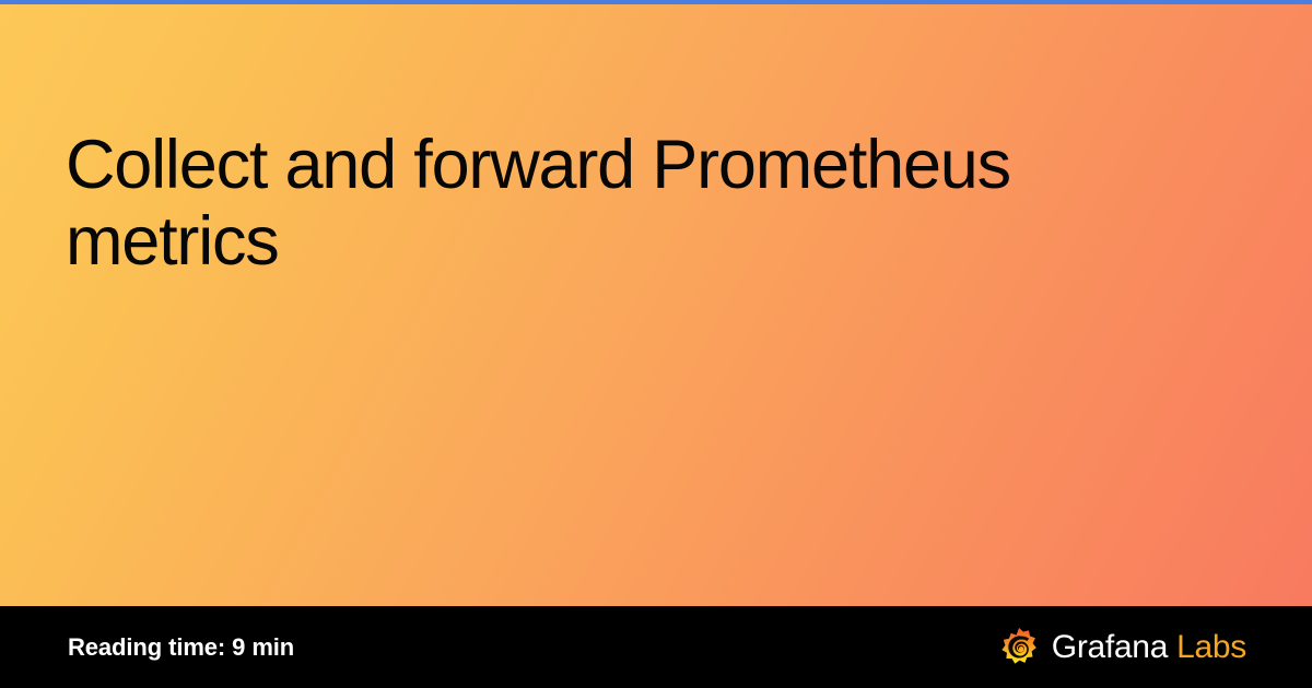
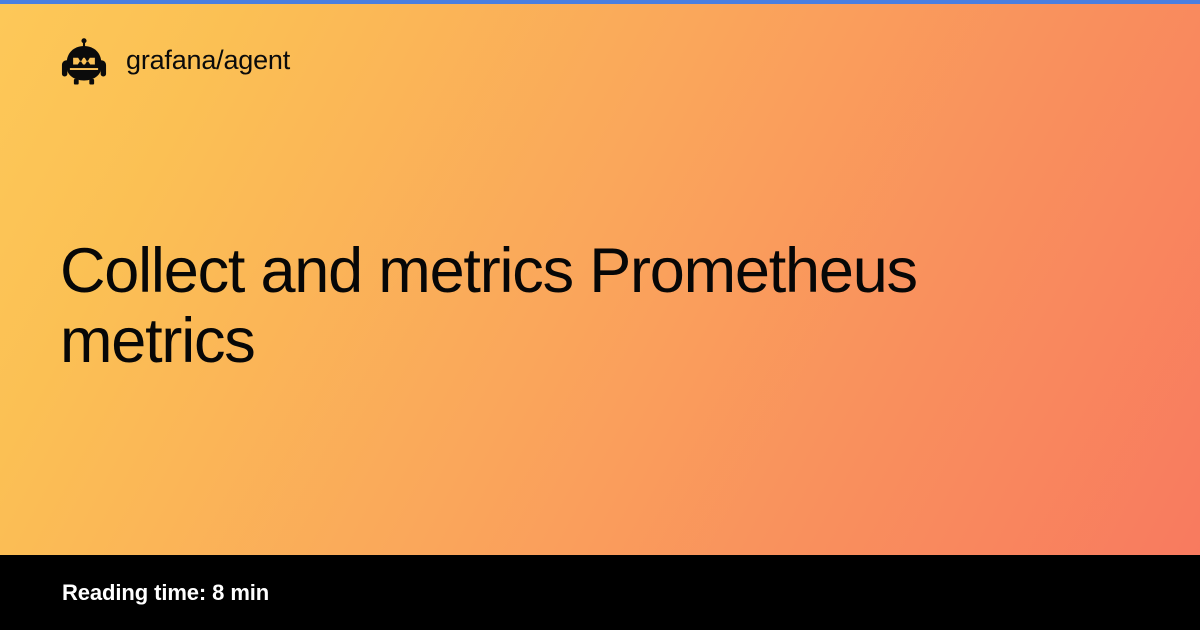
+ grafana/agent
- Collect and forward Prometheus metrics
+ Collect and metrics Prometheus metrics
- Reading time: 9 min
+ Reading time: 8 min
- Grafana Labs
